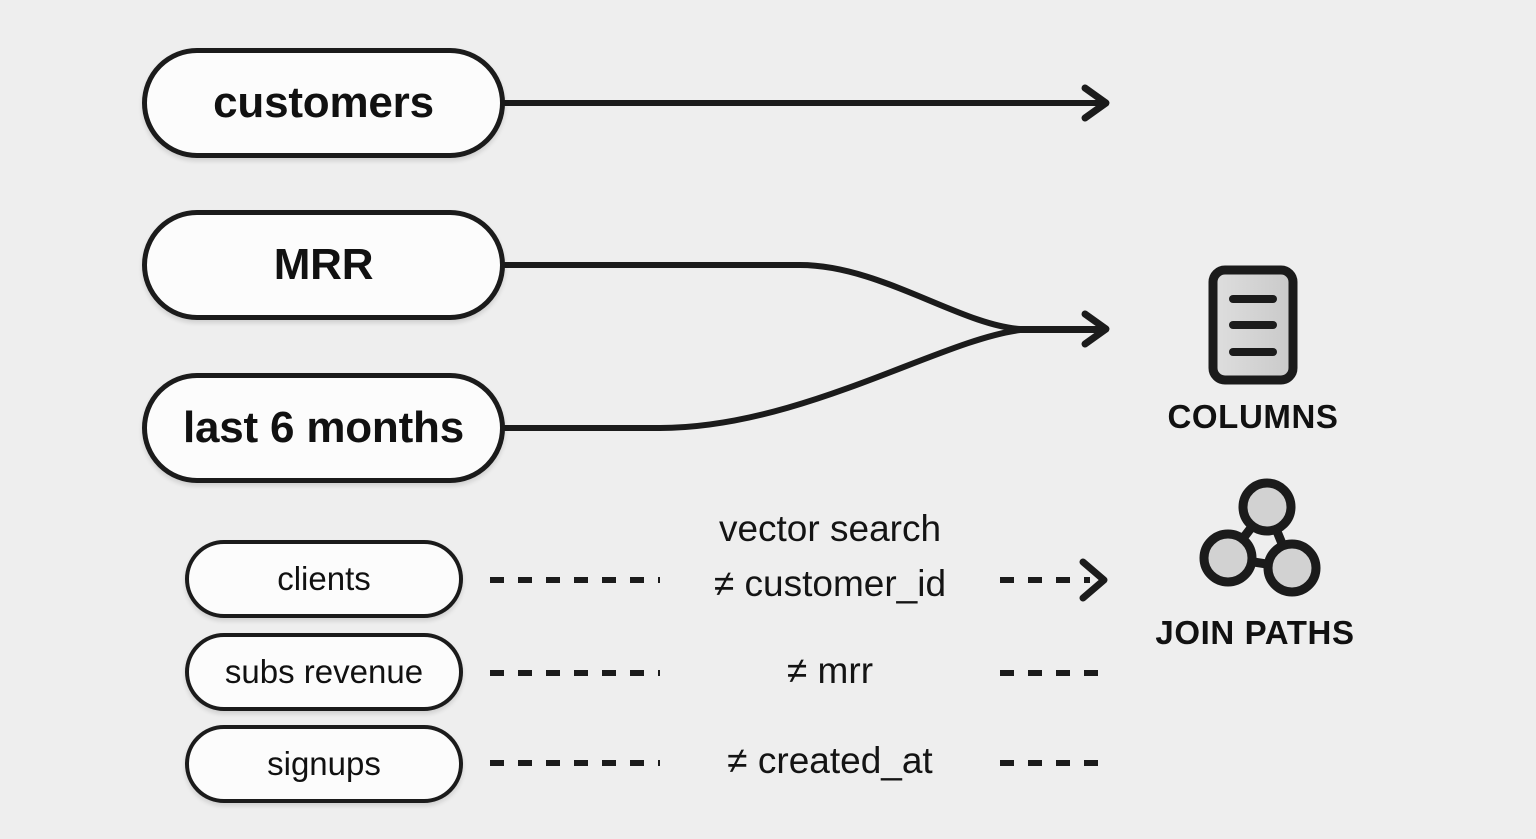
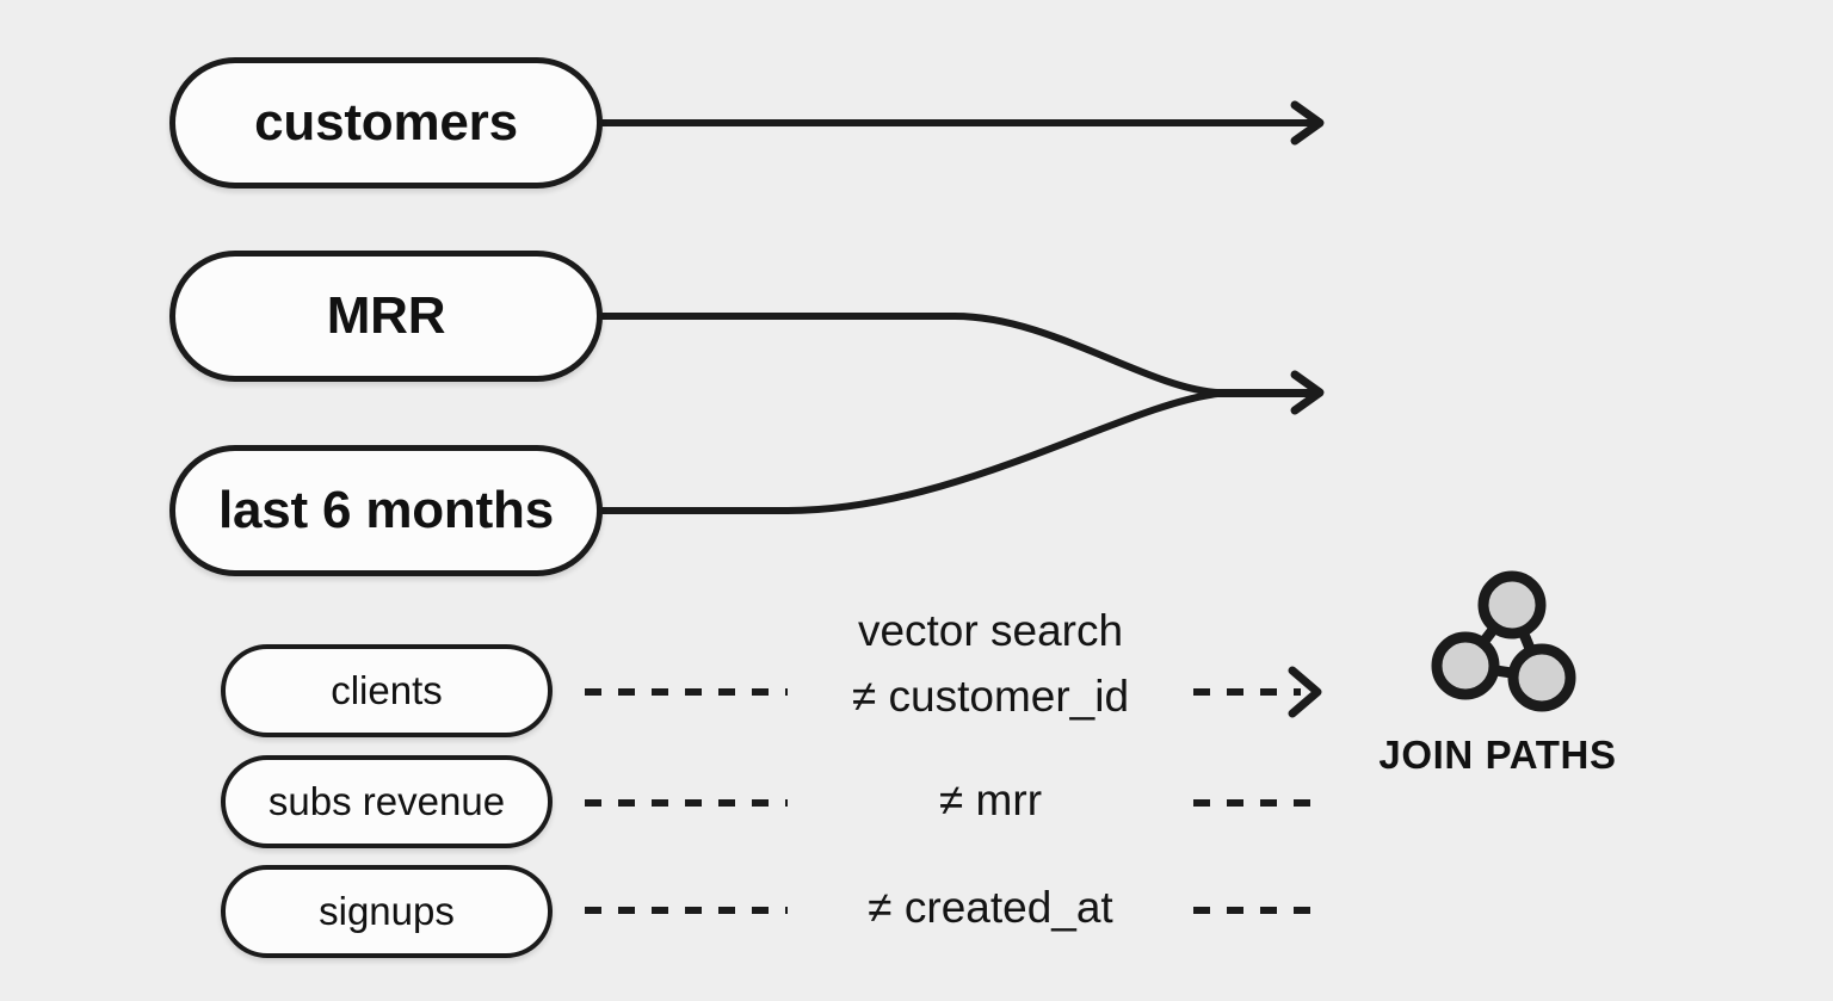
  customers
  MRR
  last 6 months
  clients
  subs revenue
  signups
  vector search
  ≠ customer_id
  ≠ mrr
  ≠ created_at
- COLUMNS
  JOIN PATHS
